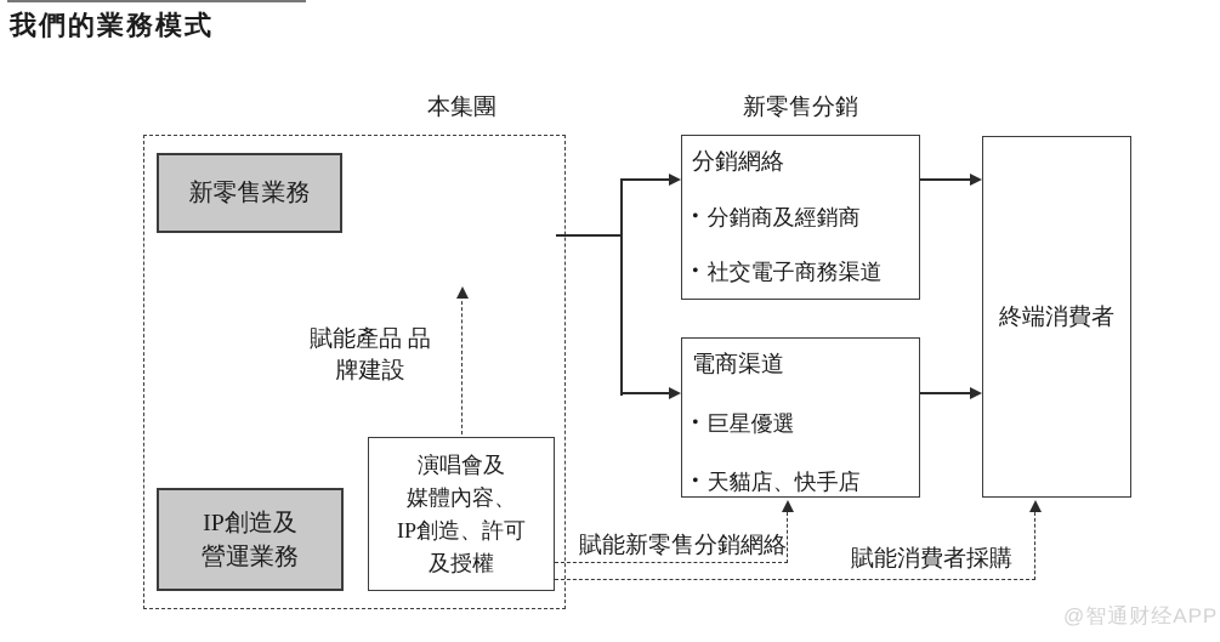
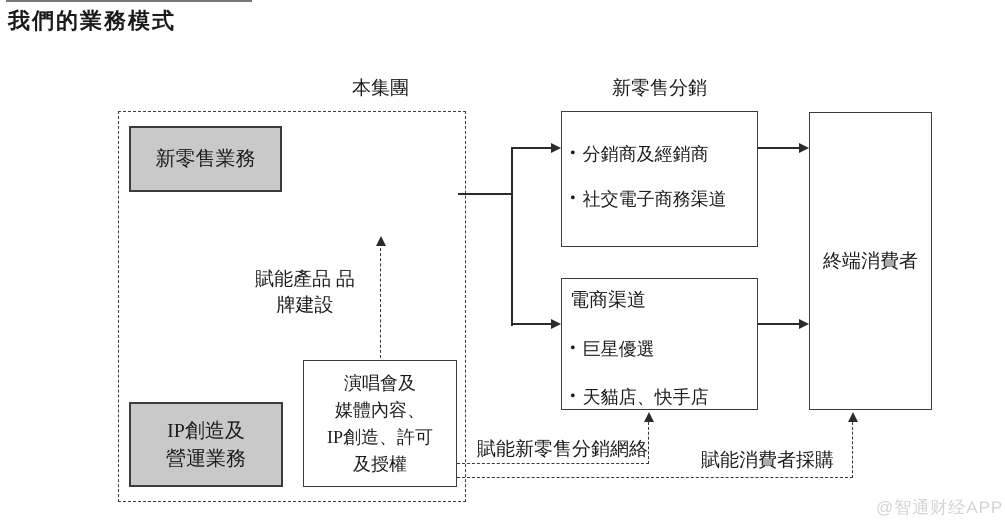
  我們的業務模式
  本集團
  新零售分銷
  新零售業務
  IP創造及
  營運業務
  演唱會及
  媒體內容、
  IP創造、許可
  及授權
- 分銷網絡
  •
  分銷商及經銷商
  •
  社交電子商務渠道
  電商渠道
  •
  巨星優選
  •
  天貓店、快手店
  終端消費者
  賦能產品 品牌建設
  賦能新零售分銷網絡
  賦能消費者採購
  @智通财经APP
